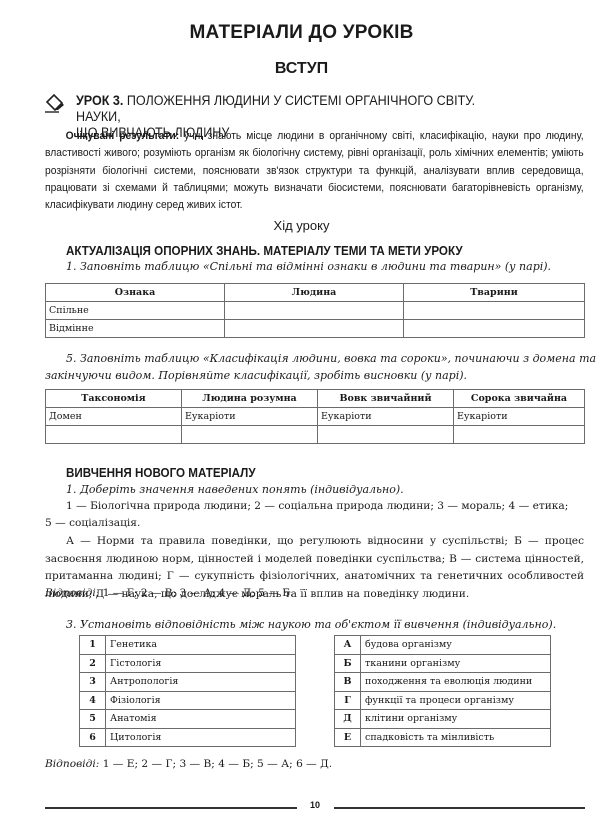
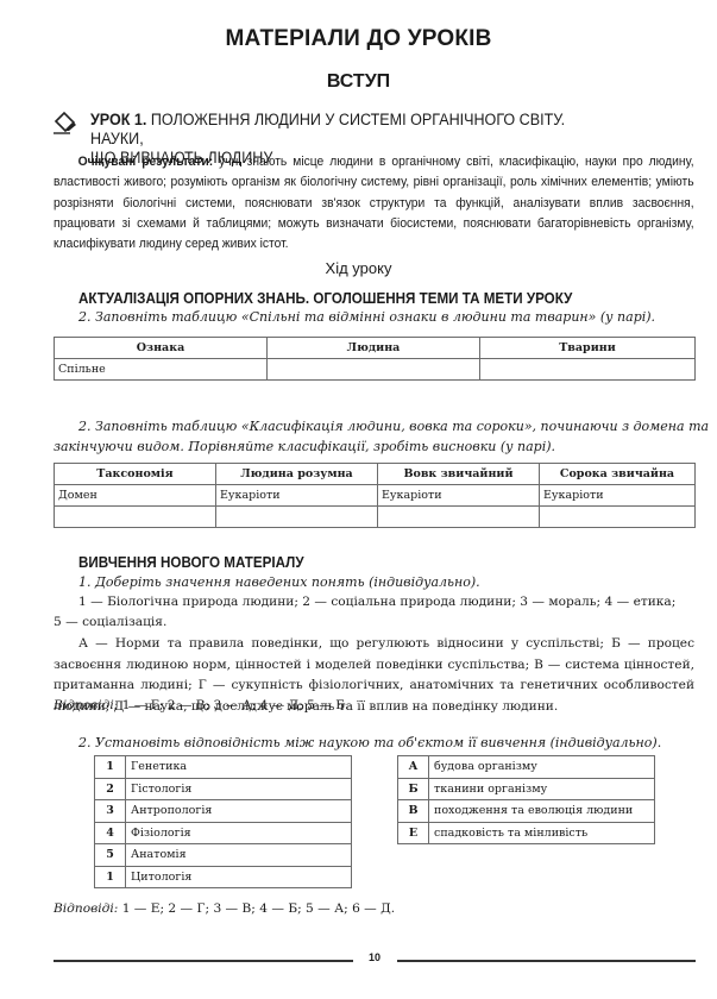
  МАТЕРІАЛИ ДО УРОКІВ
  ВСТУП
- УРОК 3. ПОЛОЖЕННЯ ЛЮДИНИ У СИСТЕМІ ОРГАНІЧНОГО СВІТУ. НАУКИ,
+ УРОК 1. ПОЛОЖЕННЯ ЛЮДИНИ У СИСТЕМІ ОРГАНІЧНОГО СВІТУ. НАУКИ,
  ЩО ВИВЧАЮТЬ ЛЮДИНУ
- Очікувані результати: учні знають місце людини в органічному світі, класифікацію, науки про людину, властивості живого; розуміють організм як біологічну систему, рівні організації, роль хімічних елементів; уміють розрізняти біологічні системи, пояснювати зв'язок структури та функцій, аналізувати вплив середовища, працювати зі схемами й таблицями; можуть визначати біосистеми, пояснювати багаторівневість організму, класифікувати людину серед живих істот.
+ Очікувані результати: учні знають місце людини в органічному світі, класифікацію, науки про людину, властивості живого; розуміють організм як біологічну систему, рівні організації, роль хімічних елементів; уміють розрізняти біологічні системи, пояснювати зв'язок структури та функцій, аналізувати вплив засвоєння, працювати зі схемами й таблицями; можуть визначати біосистеми, пояснювати багаторівневість організму, класифікувати людину серед живих істот.
  Хід уроку
- АКТУАЛІЗАЦІЯ ОПОРНИХ ЗНАНЬ. МАТЕРІАЛУ ТЕМИ ТА МЕТИ УРОКУ
+ АКТУАЛІЗАЦІЯ ОПОРНИХ ЗНАНЬ. ОГОЛОШЕННЯ ТЕМИ ТА МЕТИ УРОКУ
- 1. Заповніть таблицю «Спільні та відмінні ознаки в людини та тварин» (у парі).
+ 2. Заповніть таблицю «Спільні та відмінні ознаки в людини та тварин» (у парі).
  Ознака	Людина	Тварини
  Спільне
- Відмінне
- 5. Заповніть таблицю «Класифікація людини, вовка та сороки», починаючи з домена та
+ 2. Заповніть таблицю «Класифікація людини, вовка та сороки», починаючи з домена та
  закінчуючи видом. Порівняйте класифікації, зробіть висновки (у парі).
  Таксономія	Людина розумна	Вовк звичайний	Сорока звичайна
  Домен	Еукаріоти	Еукаріоти	Еукаріоти
  ВИВЧЕННЯ НОВОГО МАТЕРІАЛУ
  1. Доберіть значення наведених понять (індивідуально).
  1 — Біологічна природа людини; 2 — соціальна природа людини; 3 — мораль; 4 — етика;
  5 — соціалізація.
  А — Норми та правила поведінки, що регулюють відносини у суспільстві; Б — процес засвоєння людиною норм, цінностей і моделей поведінки суспільства; В — система цінностей, притаманна людині; Г — сукупність фізіологічних, анатомічних та генетичних особливостей людини; Д — наука, що досліджує мораль та її вплив на поведінку людини.
  Відповіді: 1 — Г; 2 — В; 3 — А; 4 — Д; 5 — Б.
- 3. Установіть відповідність між наукою та об'єктом її вивчення (індивідуально).
+ 2. Установіть відповідність між наукою та об'єктом її вивчення (індивідуально).
  1	Генетика
  2	Гістологія
  3	Антропологія
  4	Фізіологія
  5	Анатомія
- 6	Цитологія
+ 1	Цитологія
  А	будова організму
  Б	тканини організму
  В	походження та еволюція людини
- Г	функції та процеси організму
- Д	клітини організму
  Е	спадковість та мінливість
  Відповіді: 1 — Е; 2 — Г; 3 — В; 4 — Б; 5 — А; 6 — Д.
  10
